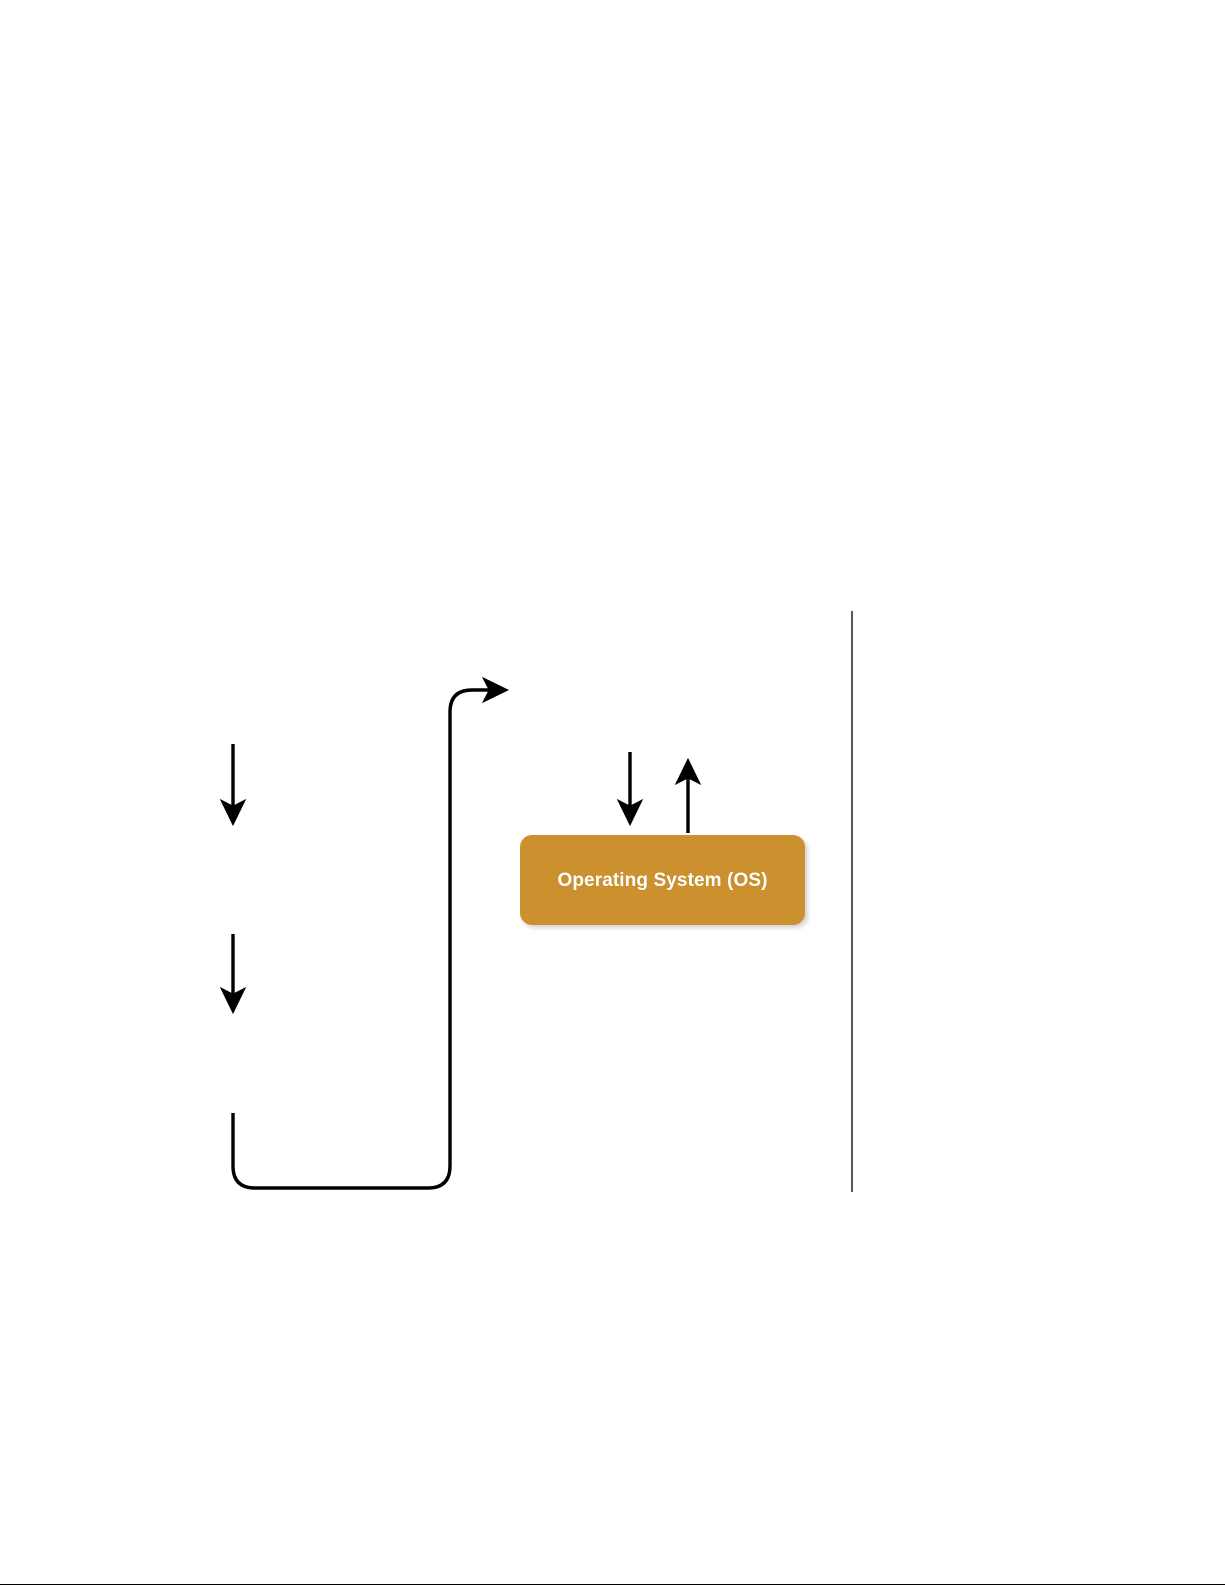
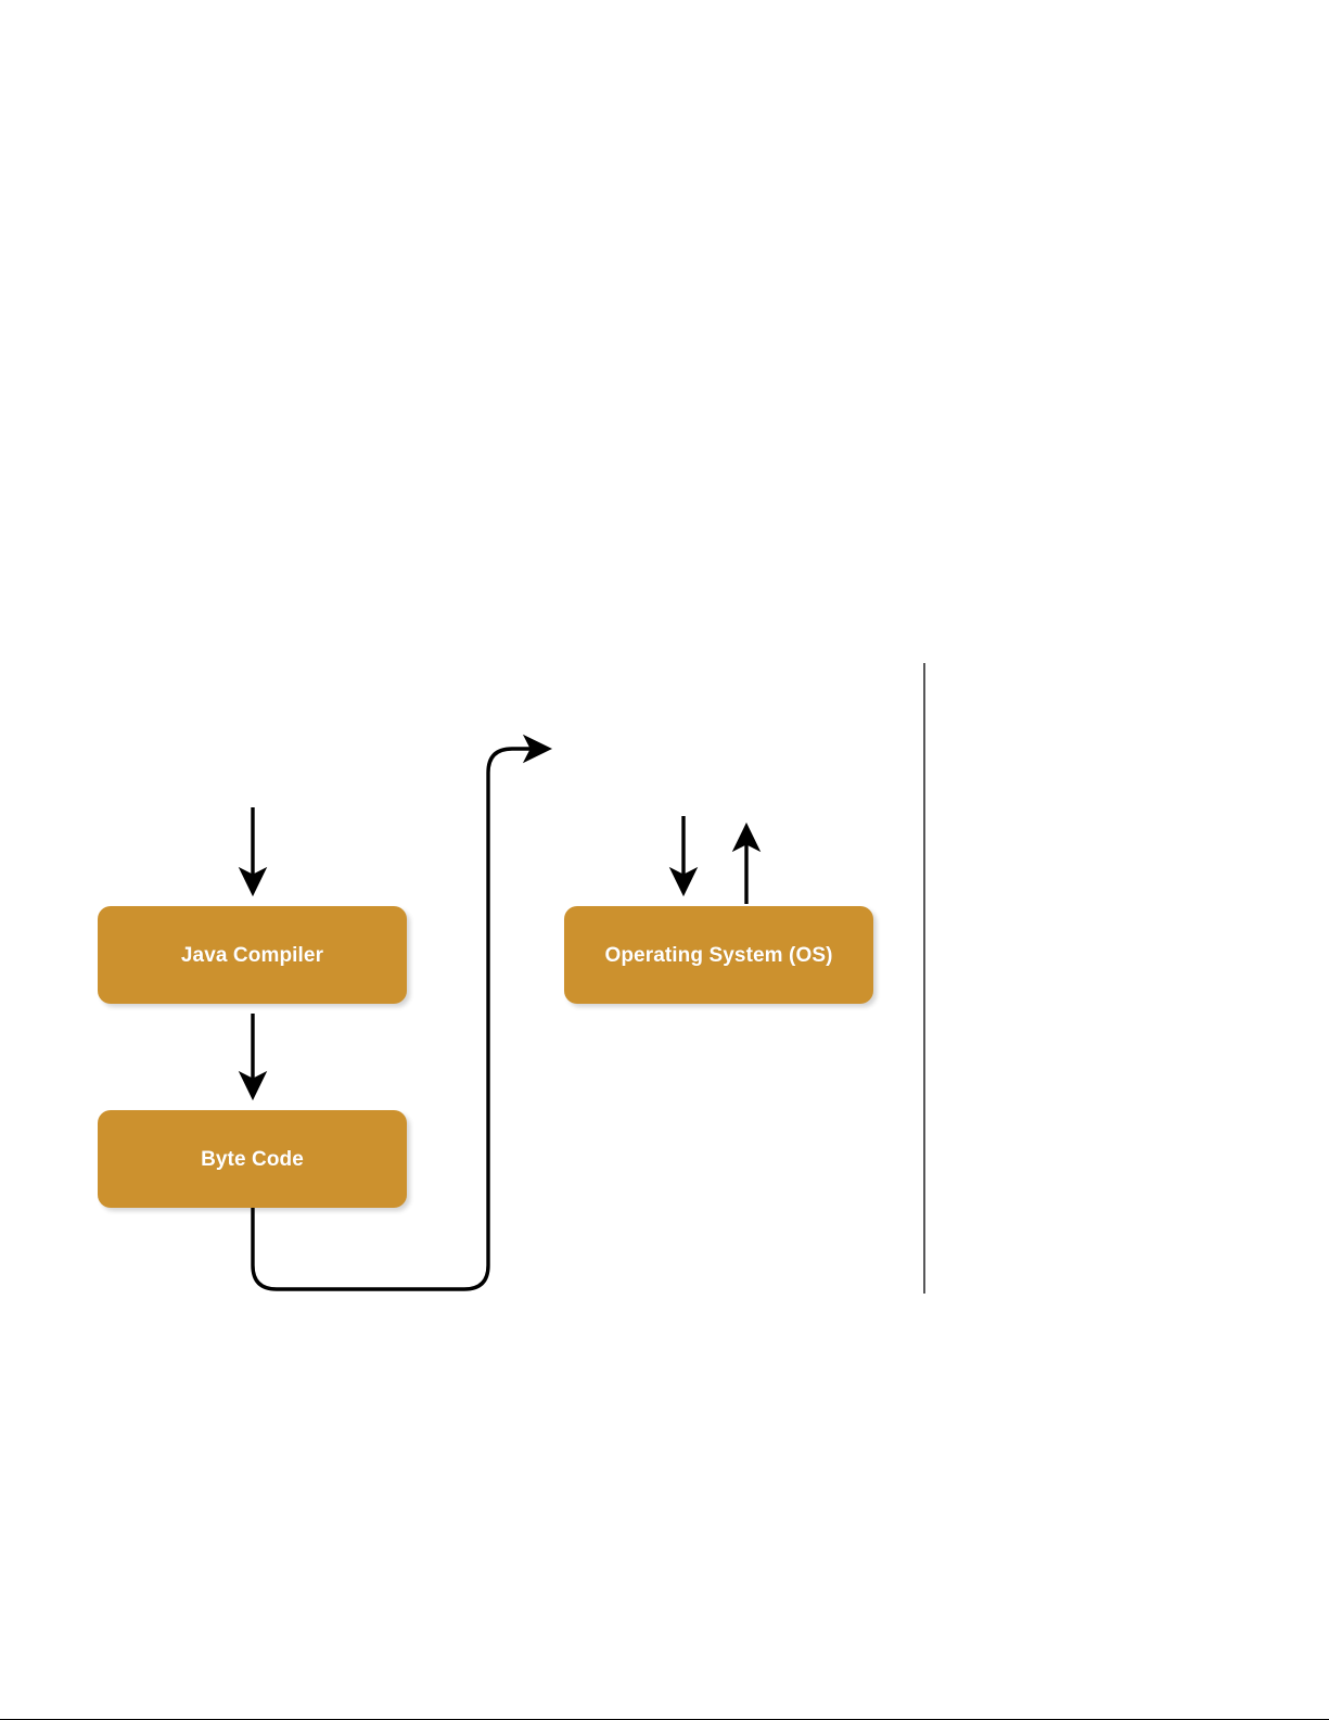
+ Java Compiler
+ Byte Code
  Operating System (OS)
